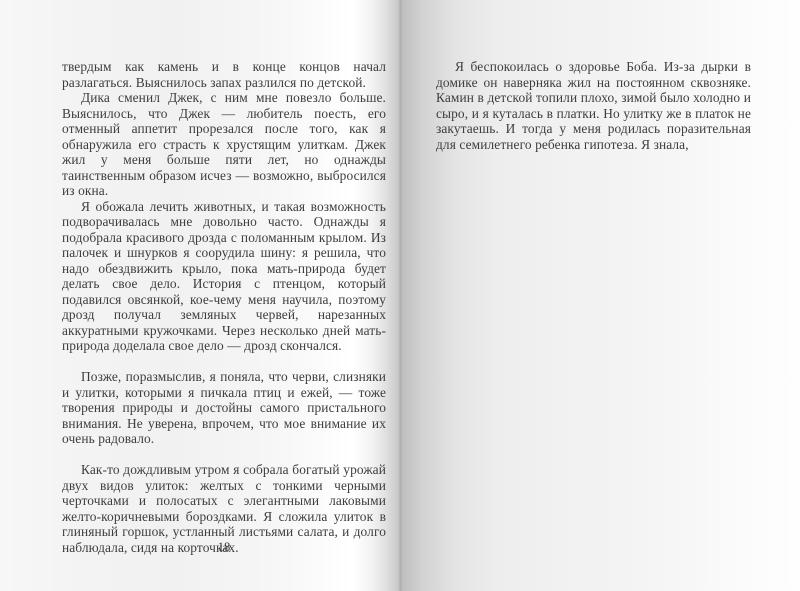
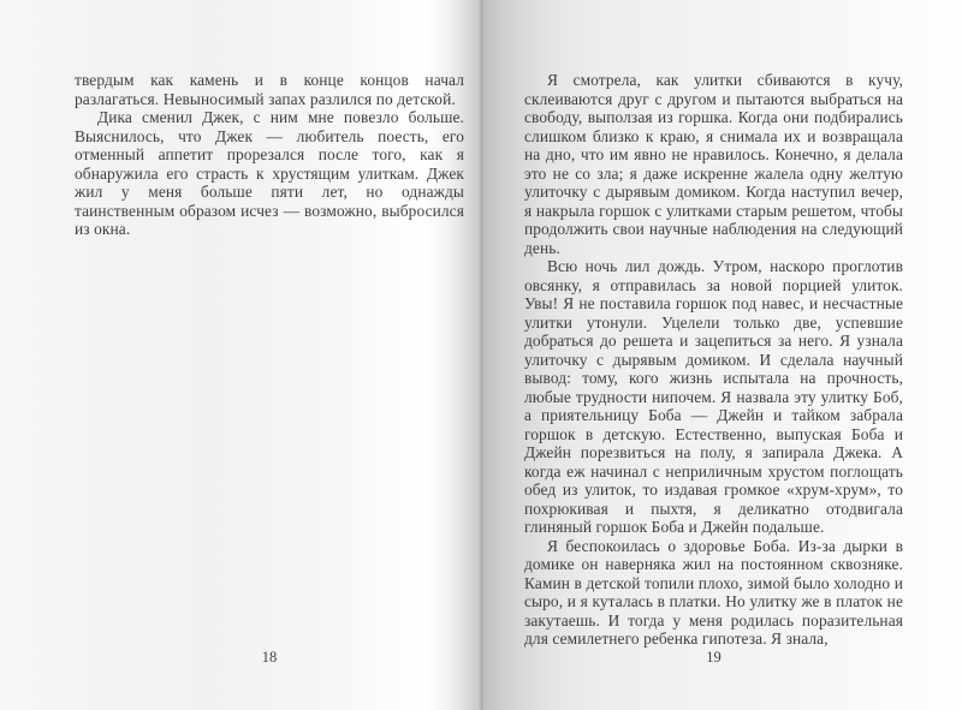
- твердым как камень и в конце концов начал разлагаться. Выяснилось запах разлился по детской.
+ твердым как камень и в конце концов начал разлагаться. Невыносимый запах разлился по детской.
  Дика сменил Джек, с ним мне повезло больше. Выяснилось, что Джек — любитель поесть, его отменный аппетит прорезался после того, как я обнаружила его страсть к хрустящим улиткам. Джек жил у меня больше пяти лет, но однажды таинственным образом исчез — возможно, выбросился из окна.
- Я обожала лечить животных, и такая возможность подворачивалась мне довольно часто. Однажды я подобрала красивого дрозда с поломанным крылом. Из палочек и шнурков я соорудила шину: я решила, что надо обездвижить крыло, пока мать-природа будет делать свое дело. История с птенцом, который подавился овсянкой, кое-чему меня научила, поэтому дрозд получал земляных червей, нарезанных аккуратными кружочками. Через несколько дней мать-природа доделала свое дело — дрозд скончался.
- Позже, поразмыслив, я поняла, что черви, слизняки и улитки, которыми я пичкала птиц и ежей, — тоже творения природы и достойны самого пристального внимания. Не уверена, впрочем, что мое внимание их очень радовало.
- Как-то дождливым утром я собрала богатый урожай двух видов улиток: желтых с тонкими черными черточками и полосатых с элегантными лаковыми желто-коричневыми бороздками. Я сложила улиток в глиняный горшок, устланный листьями салата, и долго наблюдала, сидя на корточках.
  18
+ Я смотрела, как улитки сбиваются в кучу, склеиваются друг с другом и пытаются выбраться на свободу, выползая из горшка. Когда они подбирались слишком близко к краю, я снимала их и возвращала на дно, что им явно не нравилось. Конечно, я делала это не со зла; я даже искренне жалела одну желтую улиточку с дырявым домиком. Когда наступил вечер, я накрыла горшок с улитками старым решетом, чтобы продолжить свои научные наблюдения на следующий день.
+ Всю ночь лил дождь. Утром, наскоро проглотив овсянку, я отправилась за новой порцией улиток. Увы! Я не поставила горшок под навес, и несчастные улитки утонули. Уцелели только две, успевшие добраться до решета и зацепиться за него. Я узнала улиточку с дырявым домиком. И сделала научный вывод: тому, кого жизнь испытала на прочность, любые трудности нипочем. Я назвала эту улитку Боб, а приятельницу Боба — Джейн и тайком забрала горшок в детскую. Естественно, выпуская Боба и Джейн порезвиться на полу, я запирала Джека. А когда еж начинал с неприличным хрустом поглощать обед из улиток, то издавая громкое «хрум-хрум», то похрюкивая и пыхтя, я деликатно отодвигала глиняный горшок Боба и Джейн подальше.
  Я беспокоилась о здоровье Боба. Из-за дырки в домике он наверняка жил на постоянном сквозняке. Камин в детской топили плохо, зимой было холодно и сыро, и я куталась в платки. Но улитку же в платок не закутаешь. И тогда у меня родилась поразительная для семилетнего ребенка гипотеза. Я знала,
+ 19
